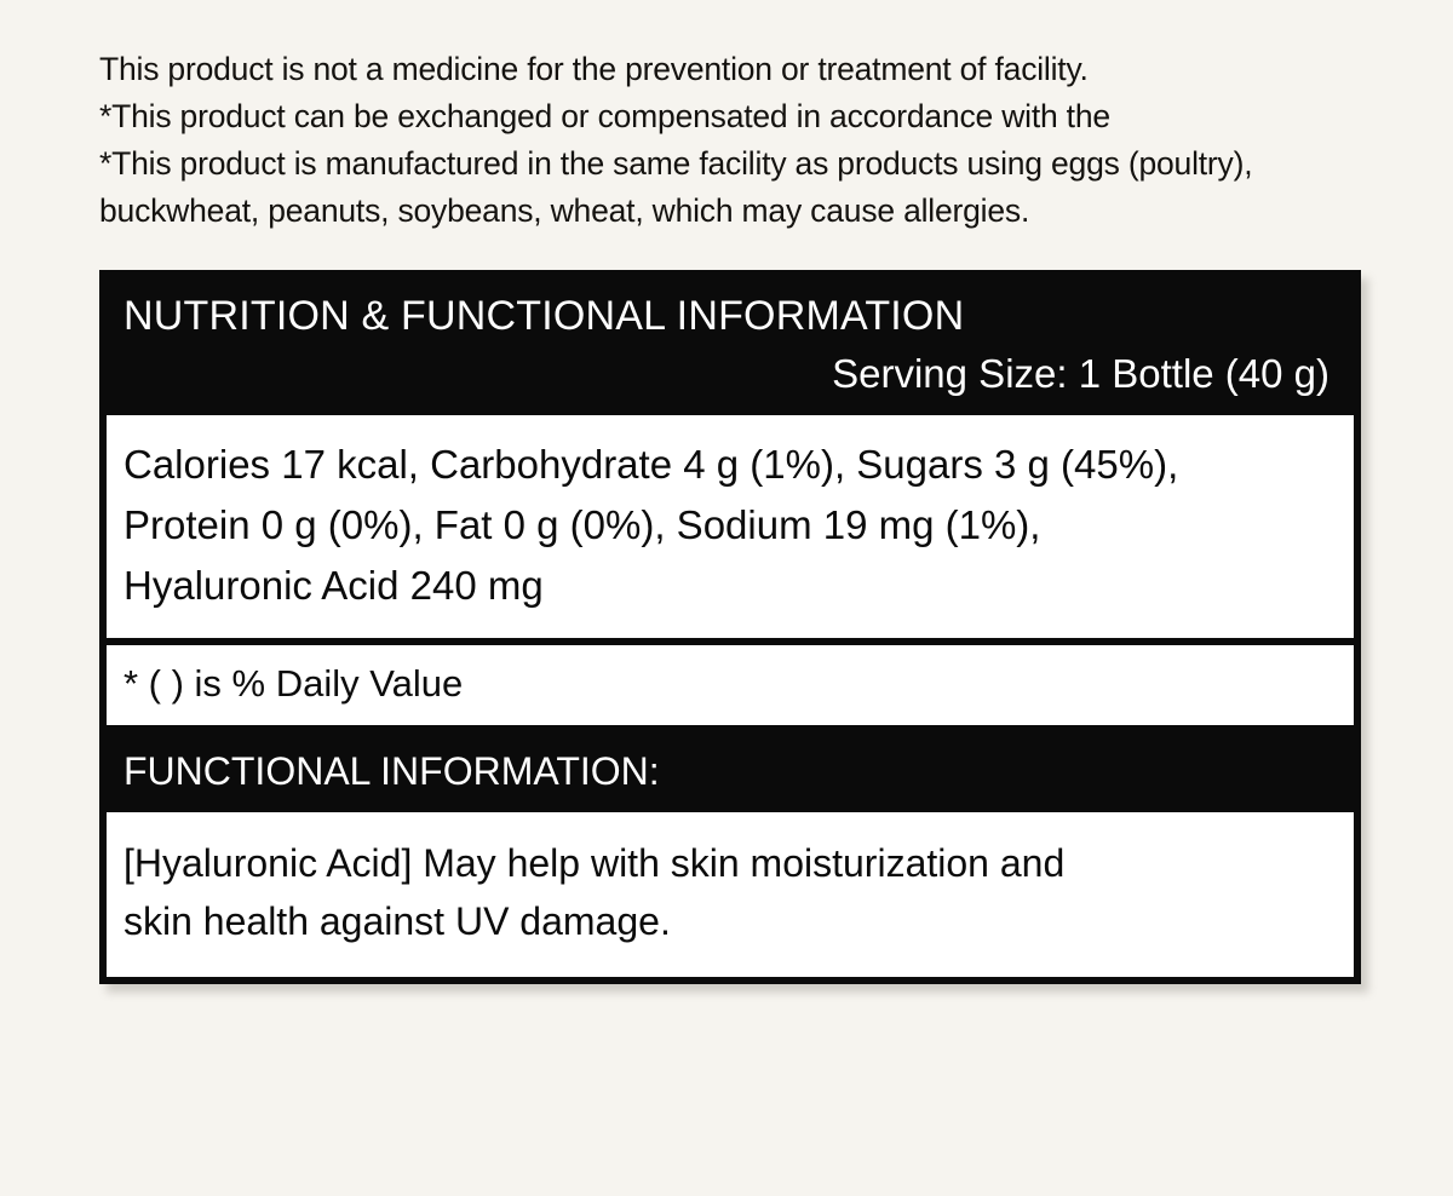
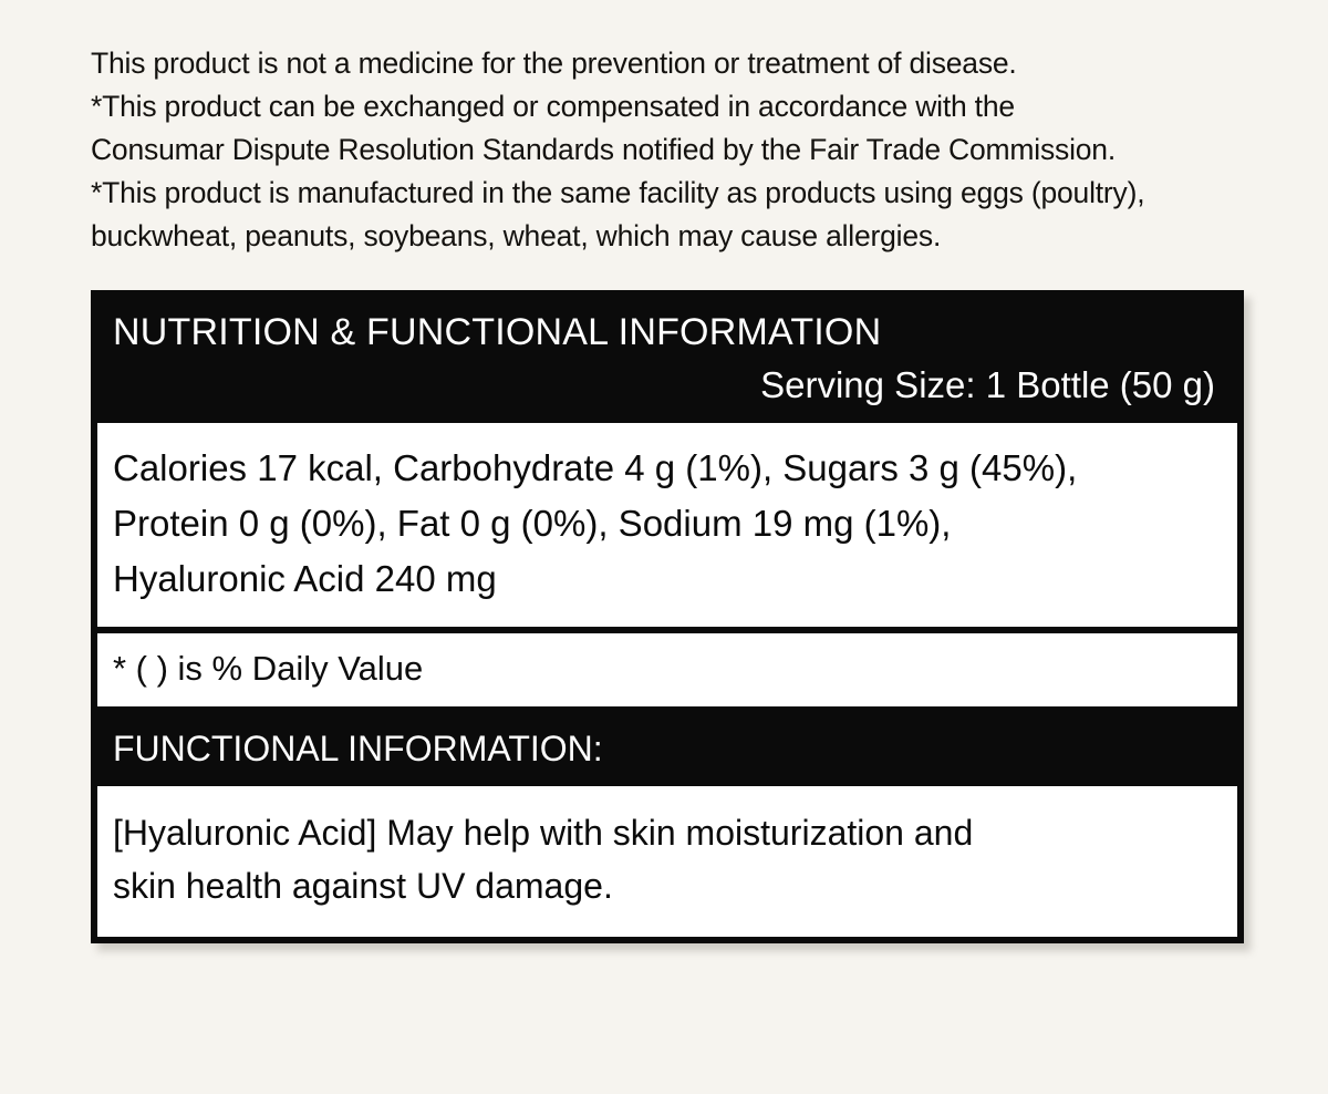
- This product is not a medicine for the prevention or treatment of facility.
+ This product is not a medicine for the prevention or treatment of disease.
  *This product can be exchanged or compensated in accordance with the
+ Consumar Dispute Resolution Standards notified by the Fair Trade Commission.
  *This product is manufactured in the same facility as products using eggs (poultry),
  buckwheat, peanuts, soybeans, wheat, which may cause allergies.
  NUTRITION & FUNCTIONAL INFORMATION
- Serving Size: 1 Bottle (40 g)
+ Serving Size: 1 Bottle (50 g)
  Calories 17 kcal, Carbohydrate 4 g (1%), Sugars 3 g (45%),
  Protein 0 g (0%), Fat 0 g (0%), Sodium 19 mg (1%),
  Hyaluronic Acid 240 mg
  * ( ) is % Daily Value
  FUNCTIONAL INFORMATION:
  [Hyaluronic Acid] May help with skin moisturization and
  skin health against UV damage.
